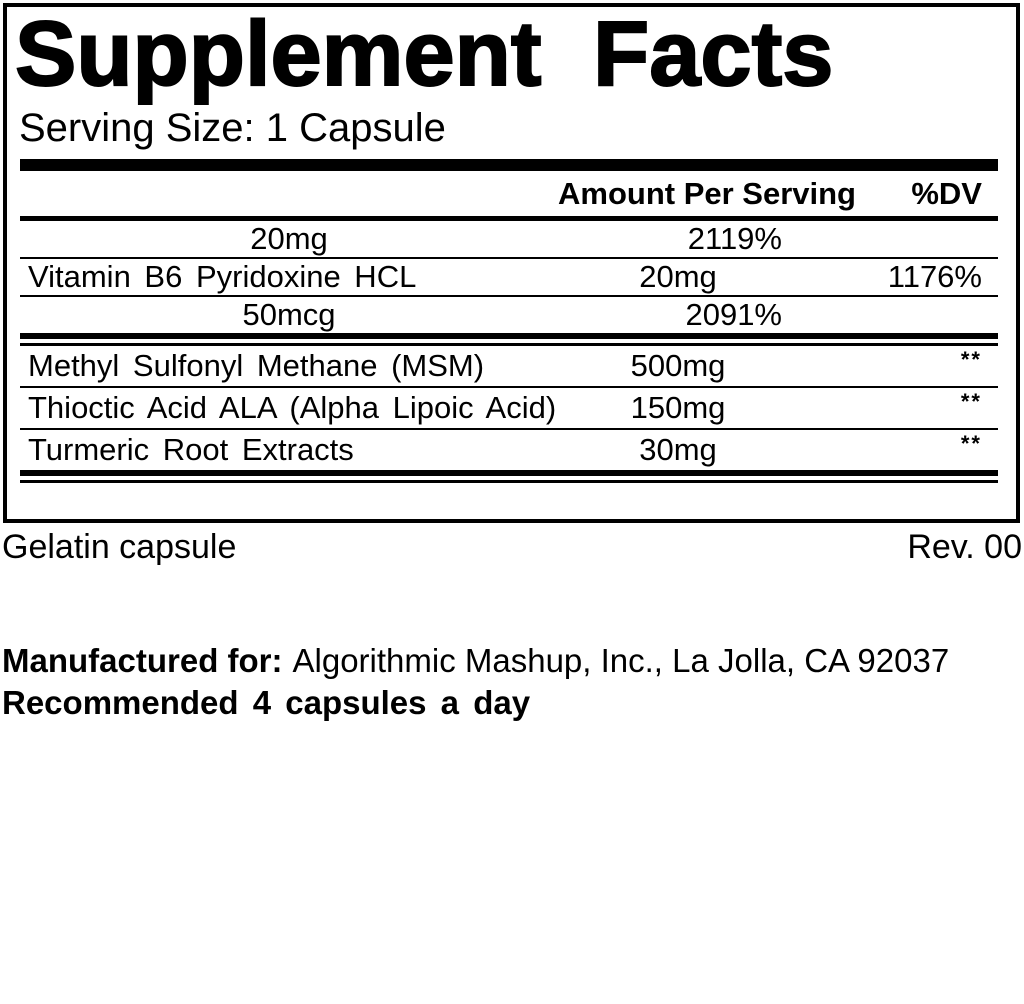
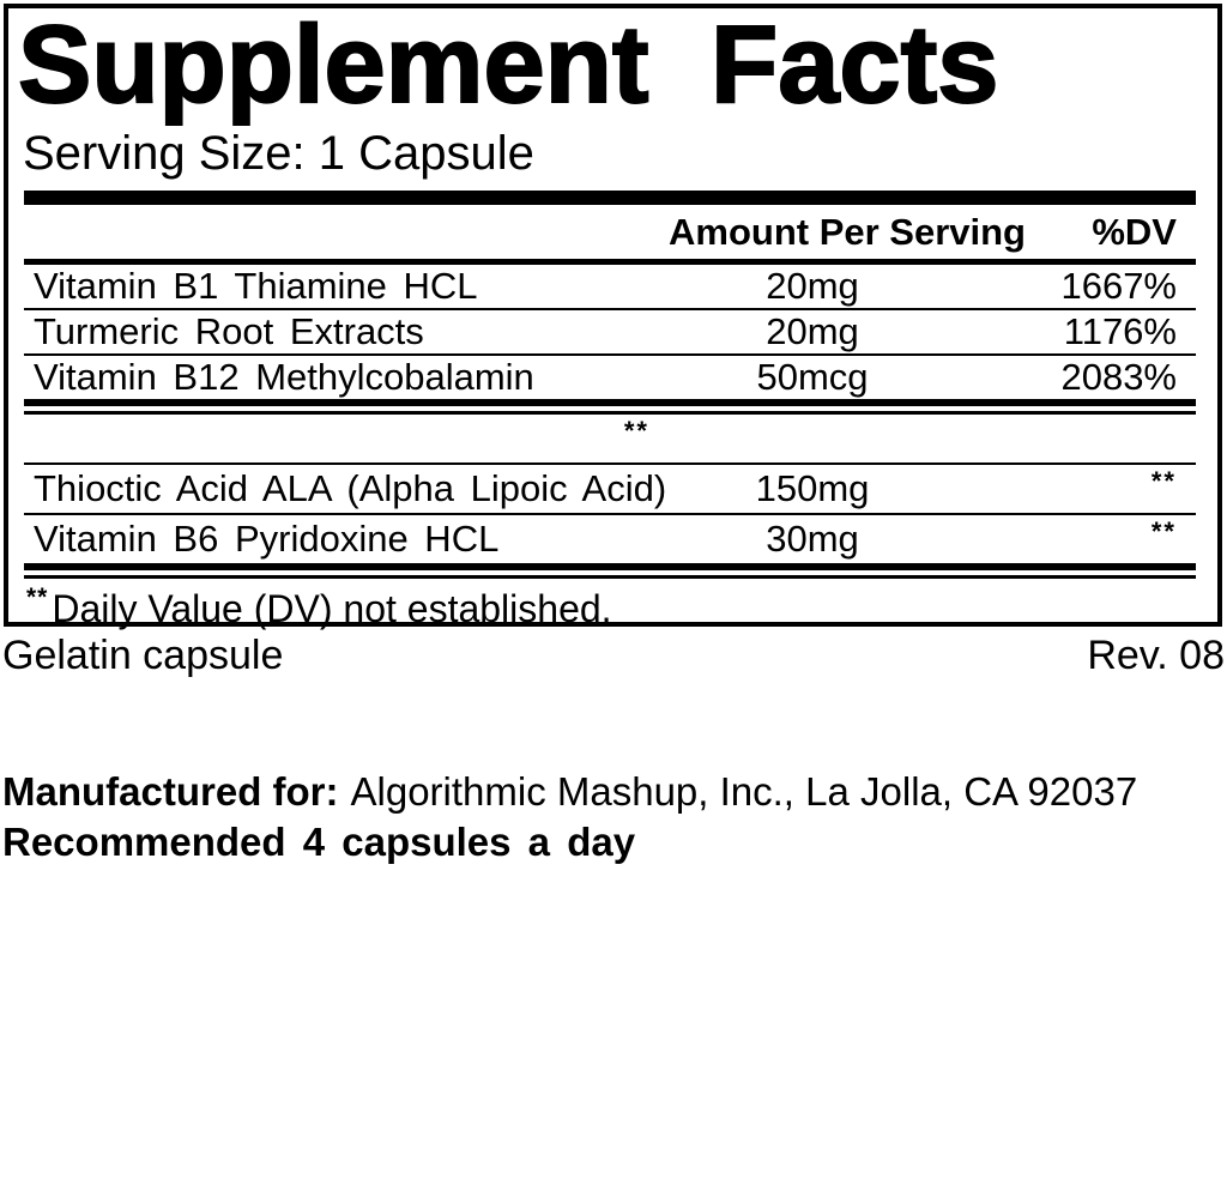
  Supplement Facts
  Serving Size: 1 Capsule
  Amount Per Ser
  %DV
+ Vitamin B1 Thiamine HCL
  20mg
- 2119%
+ 1667%
- Vitamin B6 Pyridoxine HCL
+ Turmeric Root Extracts
  20mg
  1176%
+ Vitamin B12 Methylcobalamin
  50mcg
- 2091%
+ 2083%
- Methyl Sulfonyl Methane (MSM)
- 500mg
  **
  Thioctic Acid ALA (Alpha Lipoic Acid)
  150mg
  **
- Turmeric Root Extracts
+ Vitamin B6 Pyridoxine HCL
  30mg
  **
+ ** Daily Value (DV) not established.
  Gelatin capsule
- Rev. 00
+ Rev. 08
  Manufactured for: Algorithmic Mashup, Inc., La Jolla, CA 92037
  Recommended 4 capsules a day
